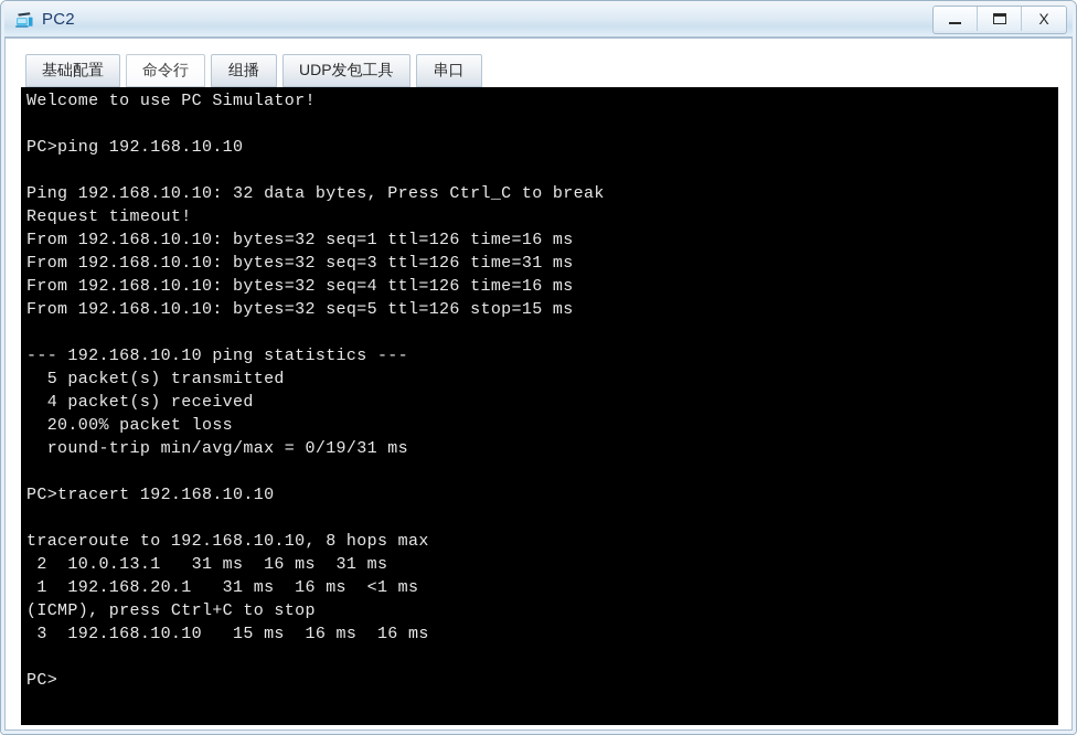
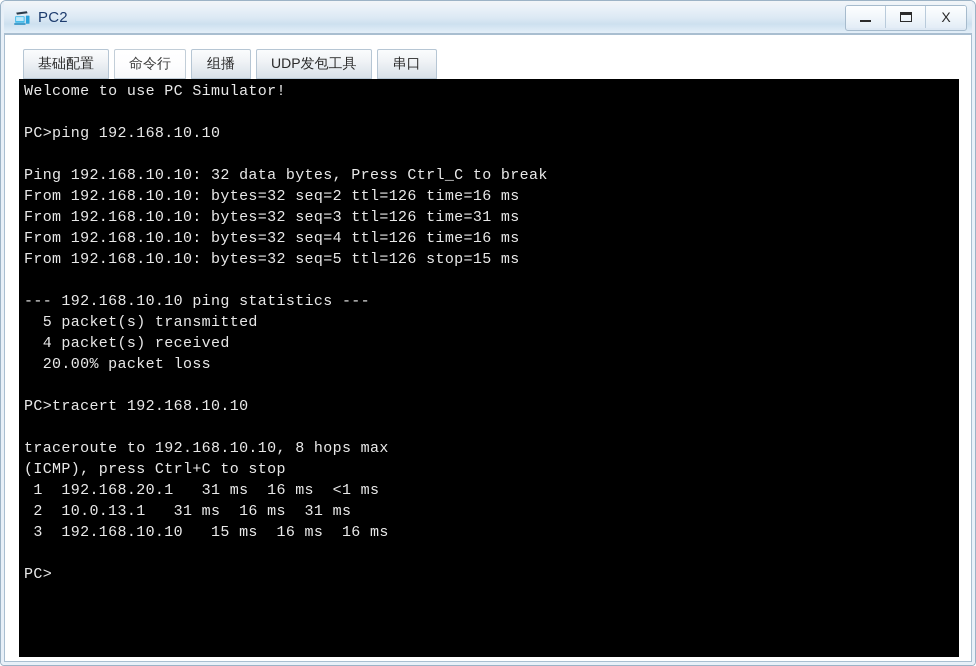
  PC2
  X
  基础配置
  命令行
  组播
  UDP发包工具
  串口
  Welcome to use PC Simulator!
  PC>ping 192.168.10.10
  Ping 192.168.10.10: 32 data bytes, Press Ctrl_C to break
- Request timeout!
- From 192.168.10.10: bytes=32 seq=1 ttl=126 time=16 ms
+ From 192.168.10.10: bytes=32 seq=2 ttl=126 time=16 ms
  From 192.168.10.10: bytes=32 seq=3 ttl=126 time=31 ms
  From 192.168.10.10: bytes=32 seq=4 ttl=126 time=16 ms
  From 192.168.10.10: bytes=32 seq=5 ttl=126 stop=15 ms
  --- 192.168.10.10 ping statistics ---
  5 packet(s) transmitted
  4 packet(s) received
  20.00% packet loss
- round-trip min/avg/max = 0/19/31 ms
  PC>tracert 192.168.10.10
  traceroute to 192.168.10.10, 8 hops max
- 2 10.0.13.1 31 ms 16 ms 31 ms
+ (ICMP), press Ctrl+C to stop
  1 192.168.20.1 31 ms 16 ms <1 ms
- (ICMP), press Ctrl+C to stop
+ 2 10.0.13.1 31 ms 16 ms 31 ms
  3 192.168.10.10 15 ms 16 ms 16 ms
  PC>
